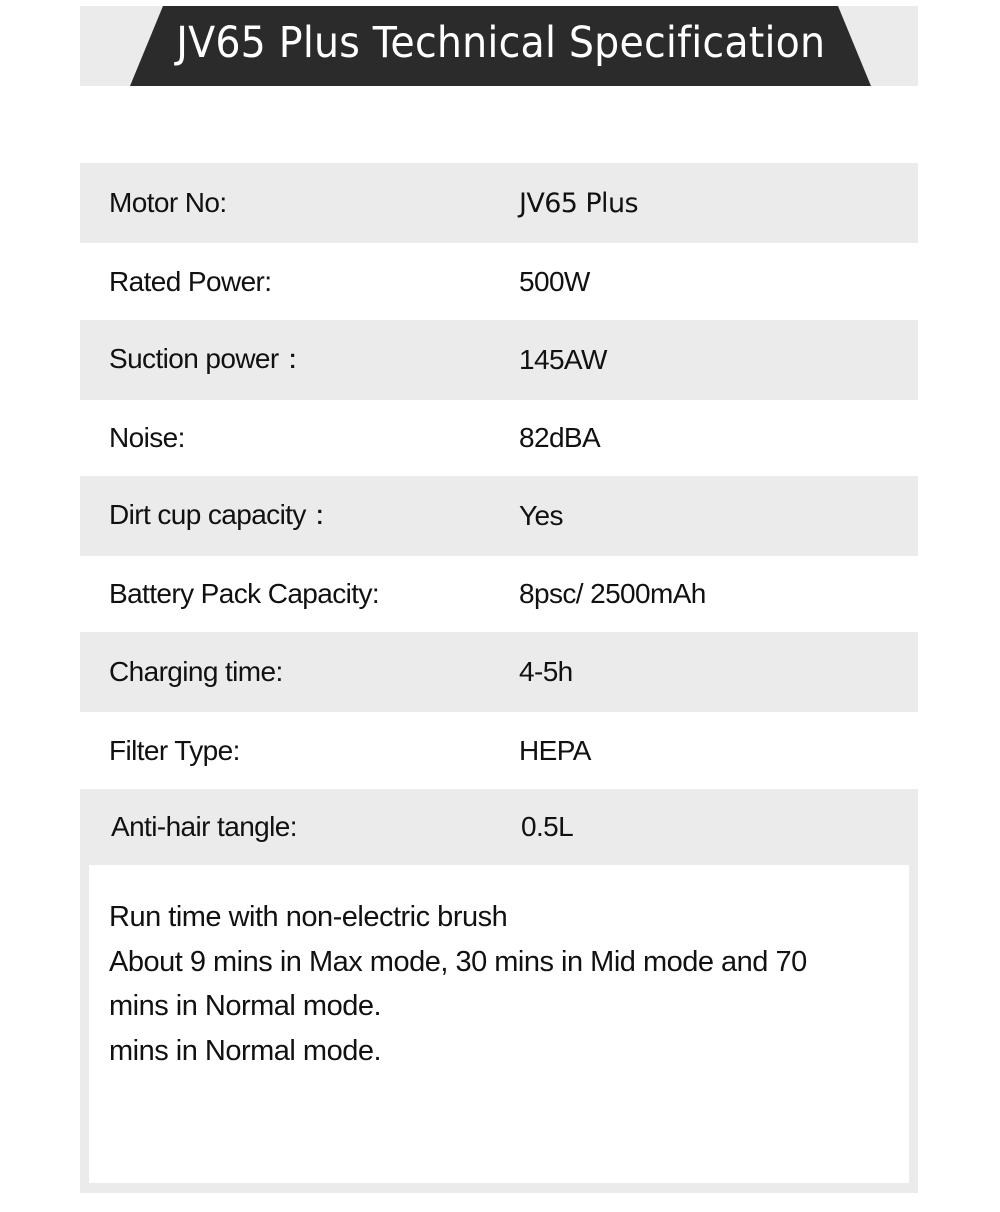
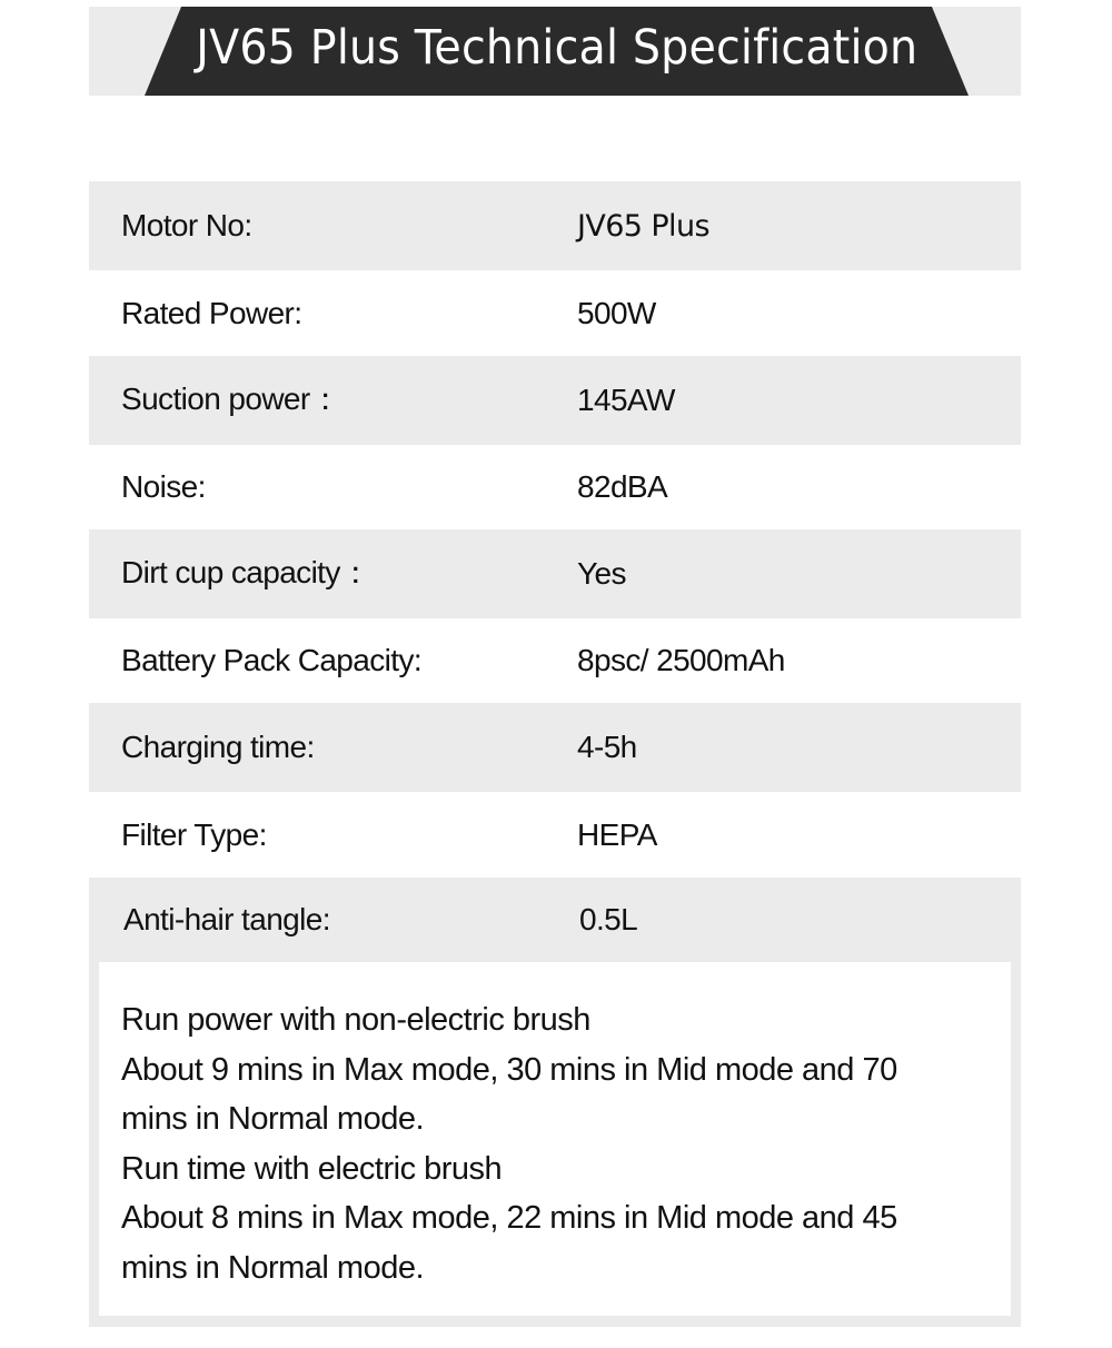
  JV65 Plus Technical Specification
  Motor No:
  JV65 Plus
  Rated Power:
  500W
  Suction power：
  145AW
  Noise:
  82dBA
  Dirt cup capacity：
  Yes
  Battery Pack Capacity:
  8psc/ 2500mAh
  Charging time:
  4-5h
  Filter Type:
  HEPA
  Anti-hair tangle:
  0.5L
- Run time with non-electric brush
+ Run power with non-electric brush
  About 9 mins in Max mode, 30 mins in Mid mode and 70
  mins in Normal mode.
+ Run time with electric brush
+ About 8 mins in Max mode, 22 mins in Mid mode and 45
  mins in Normal mode.
